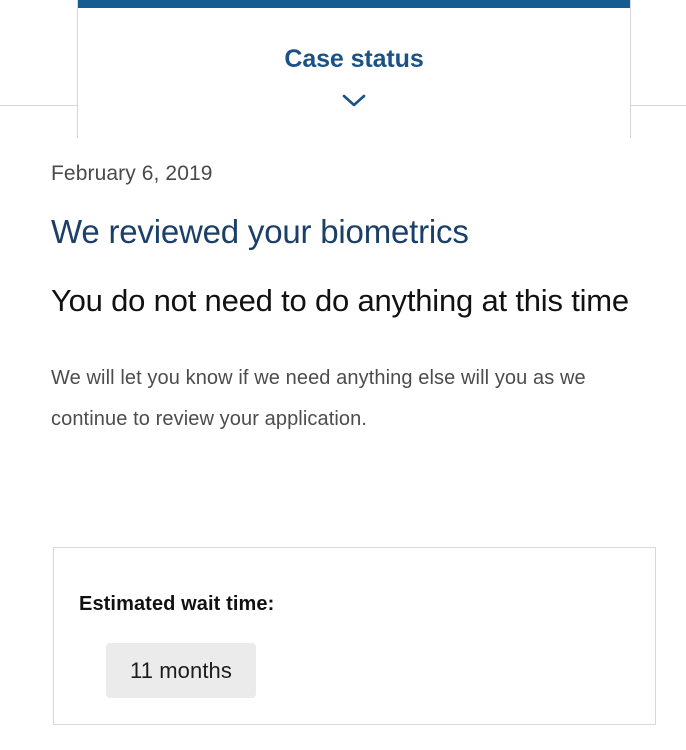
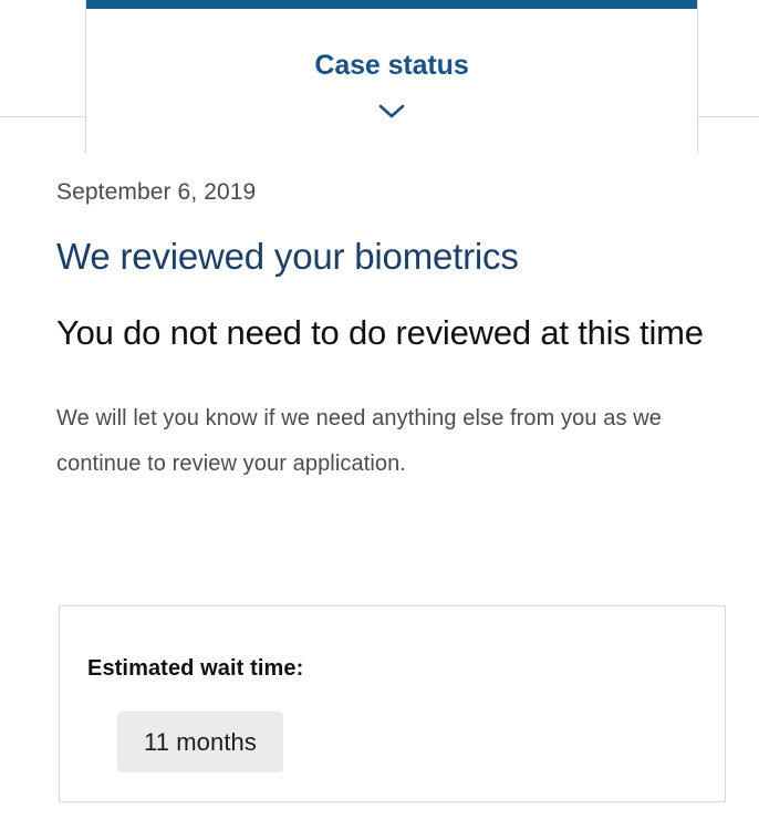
  Case status
- February 6, 2019
+ September 6, 2019
  We reviewed your biometrics
- You do not need to do anything at this time
+ You do not need to do reviewed at this time
- We will let you know if we need anything else will you as we continue to review your application.
+ We will let you know if we need anything else from you as we continue to review your application.
  Estimated wait time:
  11 months
